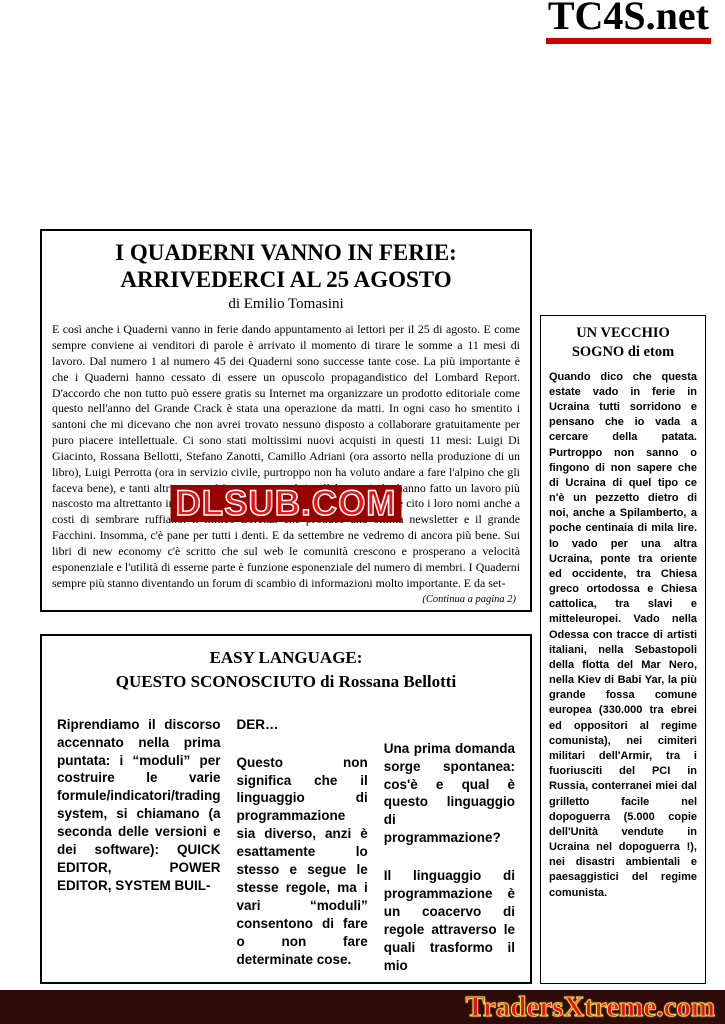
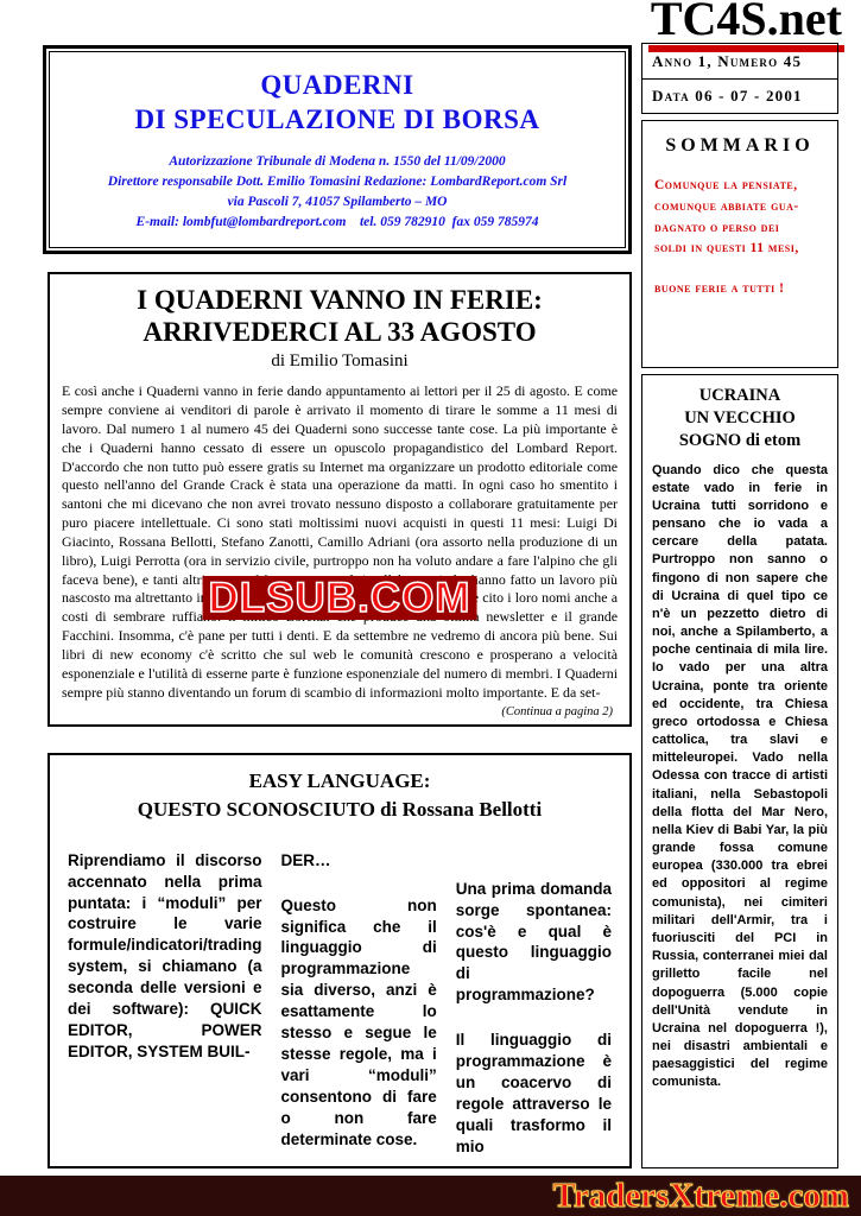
  TC4S.net
+ QUADERNI
+ DI SPECULAZIONE DI BORSA
+ Autorizzazione Tribunale di Modena n. 1550 del 11/09/2000
+ Direttore responsabile Dott. Emilio Tomasini Redazione: LombardReport.com Srl
+ via Pascoli 7, 41057 Spilamberto – MO
+ E-mail: lombfut@lombardreport.com tel. 059 782910 fax 059 785974
+ Anno 1, Numero 45
+ Data 06 - 07 - 2001
+ SOMMARIO
+ Comunque la pensiate,
+ comunque abbiate gua-
+ dagnato o perso dei
+ soldi in questi 11 mesi,
+ buone ferie a tutti !
+ UCRAINA
  UN VECCHIO
  SOGNO di etom
  Quando dico che questa estate vado in ferie in Ucraina tutti sorridono e pensano che io vada a cercare della patata. Purtroppo non sanno o fingono di non sapere che di Ucraina di quel tipo ce n'è un pezzetto dietro di noi, anche a Spilamberto, a poche centinaia di mila lire. Io vado per una altra Ucraina, ponte tra oriente ed occidente, tra Chiesa greco ortodossa e Chiesa cattolica, tra slavi e mitteleuropei. Vado nella Odessa con tracce di artisti italiani, nella Sebastopoli della flotta del Mar Nero, nella Kiev di Babi Yar, la più grande fossa comune europea (330.000 tra ebrei ed oppositori al regime comunista), nei cimiteri militari dell'Armir, tra i fuoriusciti del PCI in Russia, conterranei miei dal grilletto facile nel dopoguerra (5.000 copie dell'Unità vendute in Ucraina nel dopoguerra !), nei disastri ambientali e paesaggistici del regime comunista.
  I QUADERNI VANNO IN FERIE:
- ARRIVEDERCI AL 25 AGOSTO
+ ARRIVEDERCI AL 33 AGOSTO
  di Emilio Tomasini
  E così anche i Quaderni vanno in ferie dando appuntamento ai lettori per il 25 di agosto. E come sempre conviene ai venditori di parole è arrivato il momento di tirare le somme a 11 mesi di lavoro. Dal numero 1 al numero 45 dei Quaderni sono successe tante cose. La più importante è che i Quaderni hanno cessato di essere un opuscolo propagandistico del Lombard Report. D'accordo che non tutto può essere gratis su Internet ma organizzare un prodotto editoriale come questo nell'anno del Grande Crack è stata una operazione da matti. In ogni caso ho smentito i santoni che mi dicevano che non avrei trovato nessuno disposto a collaborare gratuitamente per puro piacere intellettuale. Ci sono stati moltissimi nuovi acquisti in questi 11 mesi: Luigi Di Giacinto, Rossana Bellotti, Stefano Zanotti, Camillo Adriani (ora assorto nella produzione di un libro), Luigi Perrotta (ora in servizio civile, purtroppo non ha voluto andare a fare l'alpino che gli faceva bene), e tanti altranno fatto un lavoro più nascosto ma altrettanto i cito i loro nomi anche a costi di sembrare ruffia newsletter e il grande Facchini. Insomma, c'è pane per tutti i denti. E da settembre ne vedremo di ancora più bene. Sui libri di new economy c'è scritto che sul web le comunità crescono e prosperano a velocità esponenziale e l'utilità di esserne parte è funzione esponenziale del numero di membri. I Quaderni sempre più stanno diventando un forum di scambio di informazioni molto importante. E da set-
  DLSUB.COM
  (Continua a pagina 2)
  EASY LANGUAGE:
  QUESTO SCONOSCIUTO di Rossana Bellotti
  Riprendiamo il discorso accennato nella prima puntata: i “moduli” per costruire le varie formule/indicatori/trading system, si chiamano (a seconda delle versioni e dei software): QUICK EDITOR, POWER EDITOR, SYSTEM BUIL-
  DER…
  Questo non significa che il linguaggio di programmazione sia diverso, anzi è esattamente lo stesso e segue le stesse regole, ma i vari “moduli” consentono di fare o non fare determinate cose.
  Una prima domanda sorge spontanea: cos'è e qual è questo linguaggio di programmazione?
  Il linguaggio di programmazione è un coacervo di regole attraverso le quali trasformo il mio
  TradersXtreme.com
